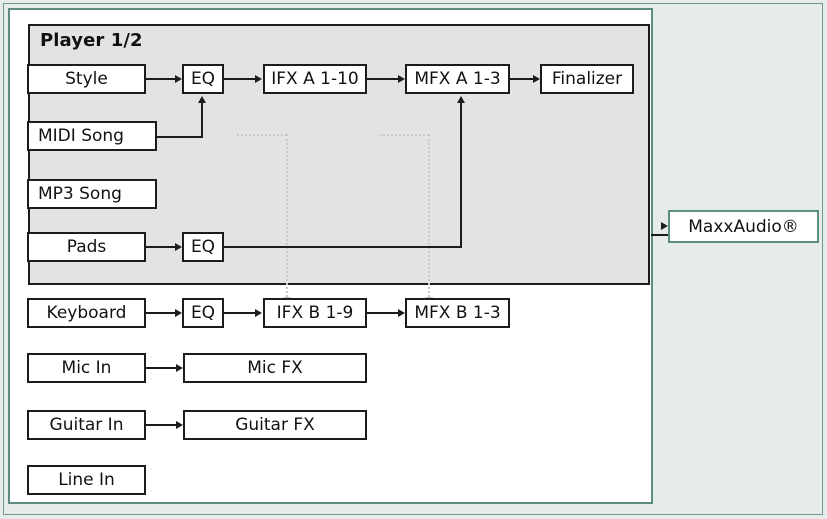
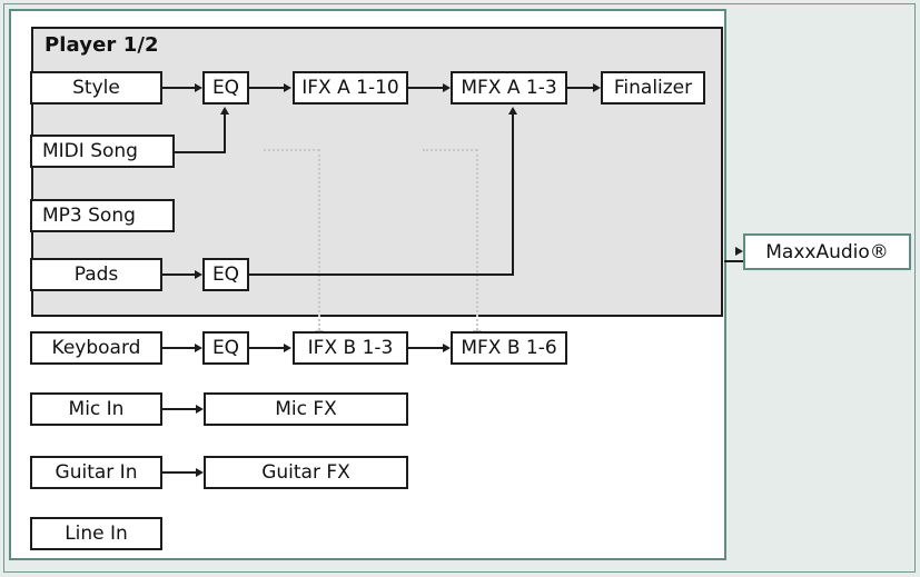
  Player 1/2
  Style
  MIDI Song
  MP3 Song
  Pads
  EQ
  EQ
  IFX A 1-10
  MFX A 1-3
  Finalizer
  Keyboard
  EQ
- IFX B 1-9
+ IFX B 1-3
- MFX B 1-3
+ MFX B 1-6
  Mic In
  Mic FX
  Guitar In
  Guitar FX
  Line In
  MaxxAudio®
